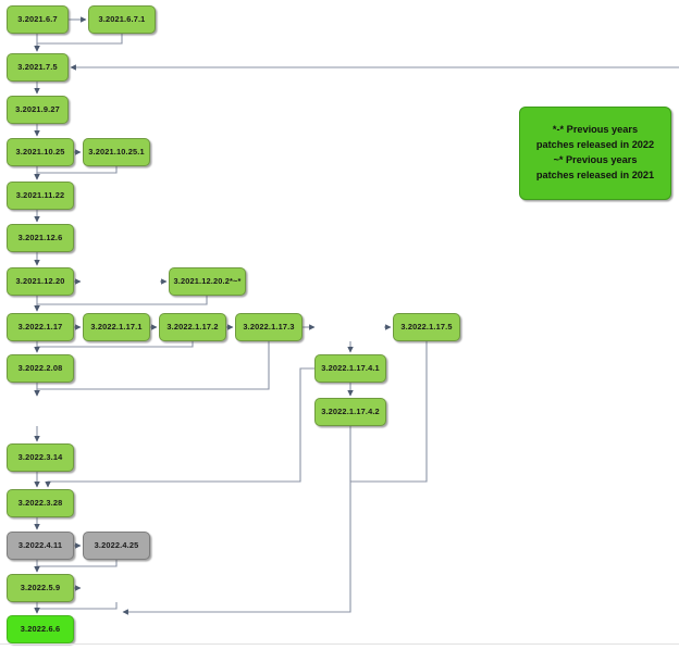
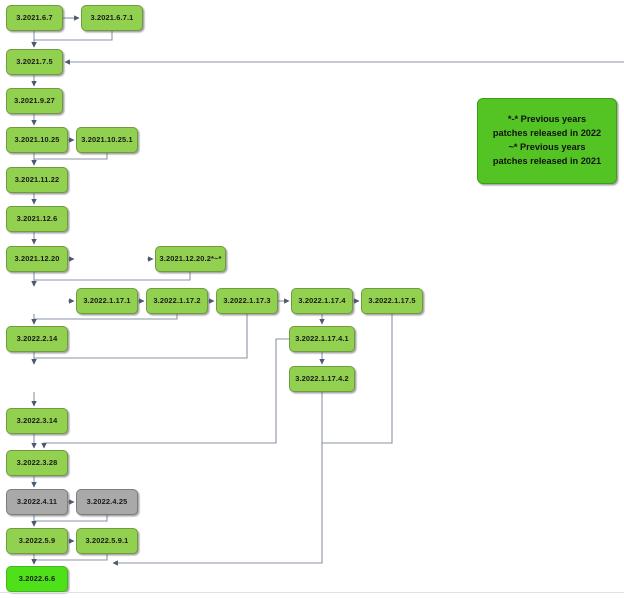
  3.2021.6.7
  3.2021.6.7.1
  3.2021.7.5
  3.2021.9.27
  3.2021.10.25
  3.2021.10.25.1
  3.2021.11.22
  3.2021.12.6
  3.2021.12.20
  3.2021.12.20.2*~*
- 3.2022.1.17
  3.2022.1.17.1
  3.2022.1.17.2
  3.2022.1.17.3
+ 3.2022.1.17.4
  3.2022.1.17.5
- 3.2022.2.08
+ 3.2022.2.14
  3.2022.1.17.4.1
  3.2022.1.17.4.2
  3.2022.3.14
  3.2022.3.28
  3.2022.4.11
  3.2022.4.25
  3.2022.5.9
+ 3.2022.5.9.1
  3.2022.6.6
  *-* Previous years
  patches released in 2022
  ~* Previous years
  patches released in 2021
